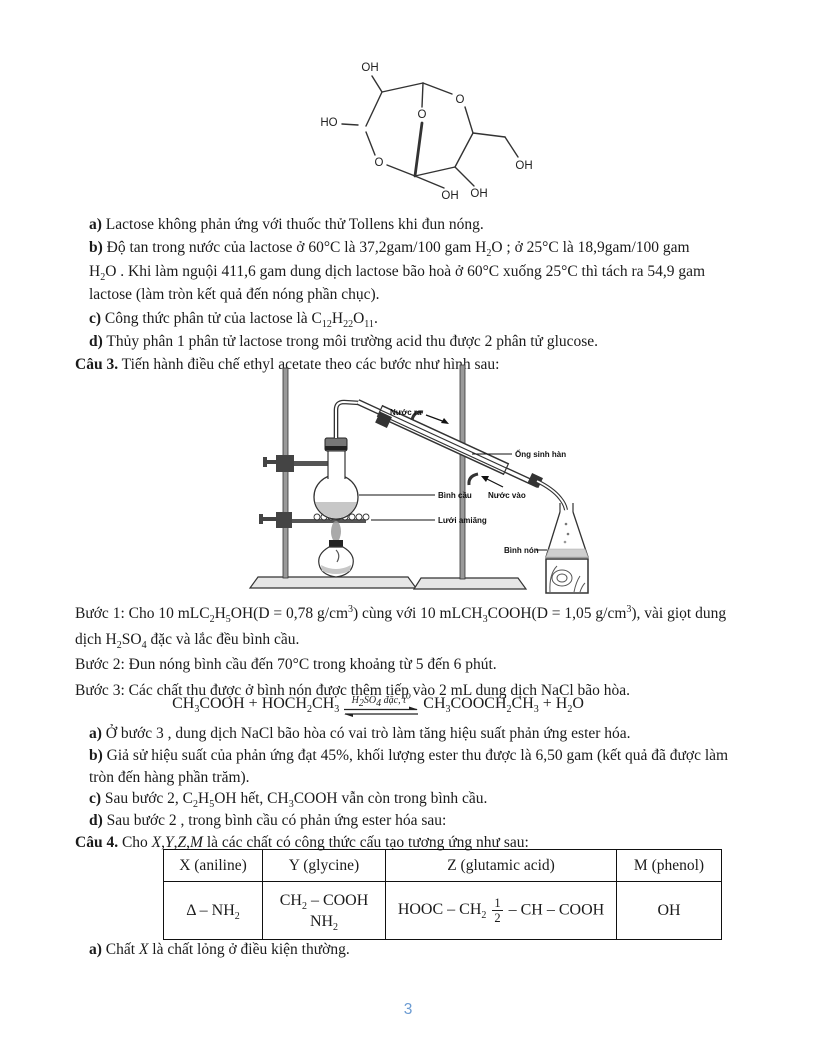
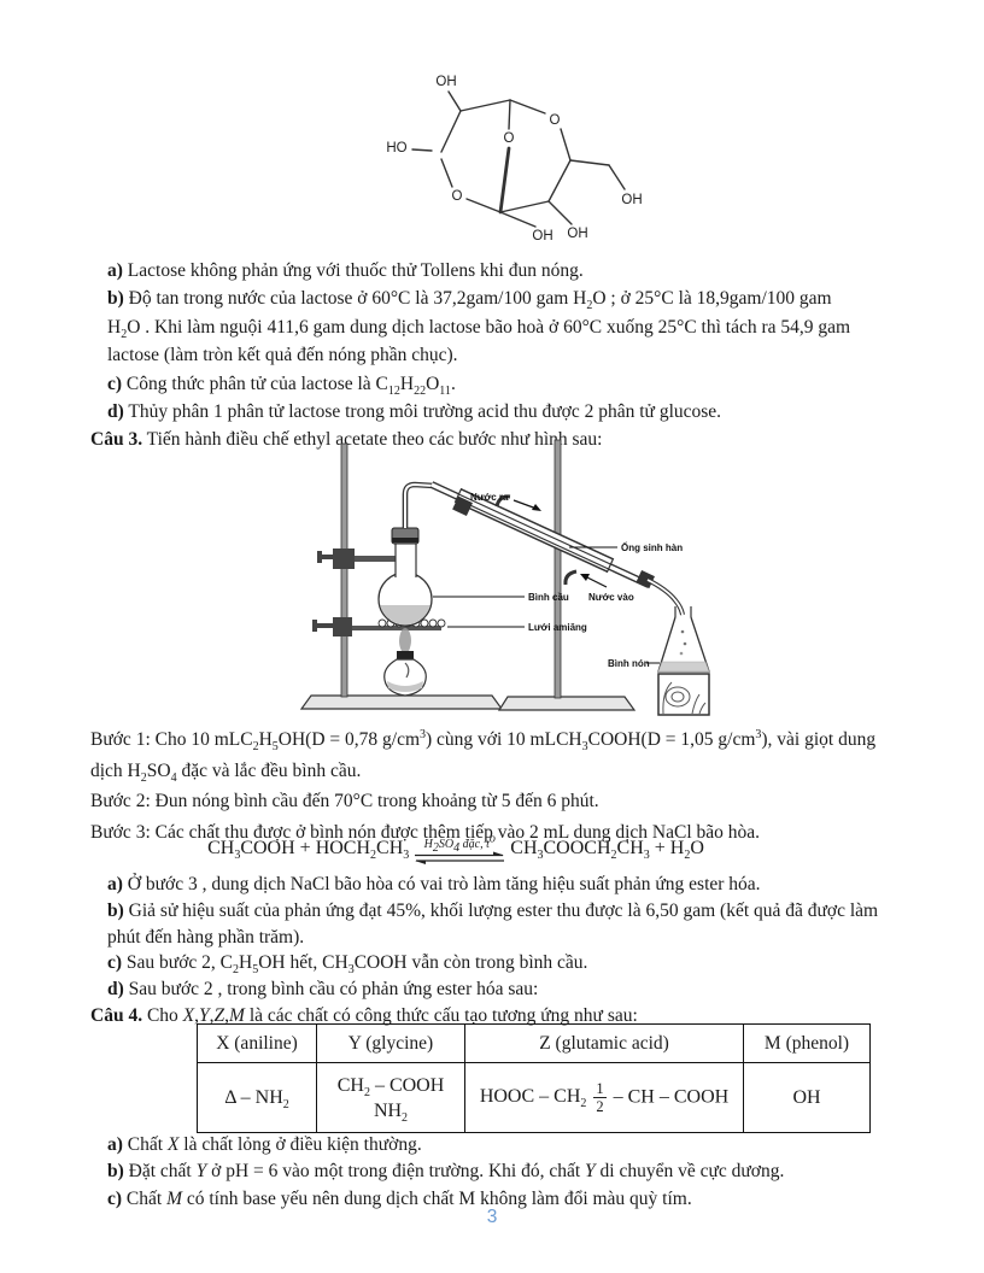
  OH
  HO
  O
  O
  O
  OH
  OH
  OH
  a) Lactose không phản ứng với thuốc thử Tollens khi đun nóng.
  b) Độ tan trong nước của lactose ở 60°C là 37,2gam/100 gam H2O ; ở 25°C là 18,9gam/100 gam
  H2O . Khi làm nguội 411,6 gam dung dịch lactose bão hoà ở 60°C xuống 25°C thì tách ra 54,9 gam
  lactose (làm tròn kết quả đến nóng phần chục).
  c) Công thức phân tử của lactose là C12H22O11.
  d) Thủy phân 1 phân tử lactose trong môi trường acid thu được 2 phân tử glucose.
  Câu 3. Tiến hành điều chế ethyl acetate theo các bước như hình sau:
  Nước ra
  Ống sinh hàn
  Nước vào
  Bình cầu
  Lưới amiăng
  Bình nó
  Bước 1: Cho 10 mLC2H5OH(D = 0,78 g/cm3) cùng với 10 mLCH3COOH(D = 1,05 g/cm3), vài giọt dung
  dịch H2SO4 đặc và lắc đều bình cầu.
  Bước 2: Đun nóng bình cầu đến 70°C trong khoảng từ 5 đến 6 phút.
  Bước 3: Các chất thu được ở bình nón được thêm tiếp vào 2 mL dung dịch NaCl bão hòa.
  CH3COOH + HOCH2CH3
  H2SO4 đặc, to
  CH3COOCH2CH3 + H2O
  a) Ở bước 3 , dung dịch NaCl bão hòa có vai trò làm tăng hiệu suất phản ứng ester hóa.
  b) Giả sử hiệu suất của phản ứng đạt 45%, khối lượng ester thu được là 6,50 gam (kết quả đã được làm
- tròn đến hàng phần trăm).
+ phút đến hàng phần trăm).
  c) Sau bước 2, C2H5OH hết, CH3COOH vẫn còn trong bình cầu.
  d) Sau bước 2 , trong bình cầu có phản ứng ester hóa sau:
  Câu 4. Cho X,Y,Z,M là các chất có công thức cấu tạo tương ứng như sau:
  X (aniline)	Y (glycine)	Z (glutamic acid)	M (phenol)
  Δ – NH2	CH2 – COOH NH2	HOOC – CH2 1 2 – CH – COOH	OH
  a) Chất X là chất lỏng ở điều kiện thường.
+ b) Đặt chất Y ở pH = 6 vào một trong điện trường. Khi đó, chất Y di chuyển về cực dương.
+ c) Chất M có tính base yếu nên dung dịch chất M không làm đổi màu quỳ tím.
  3
